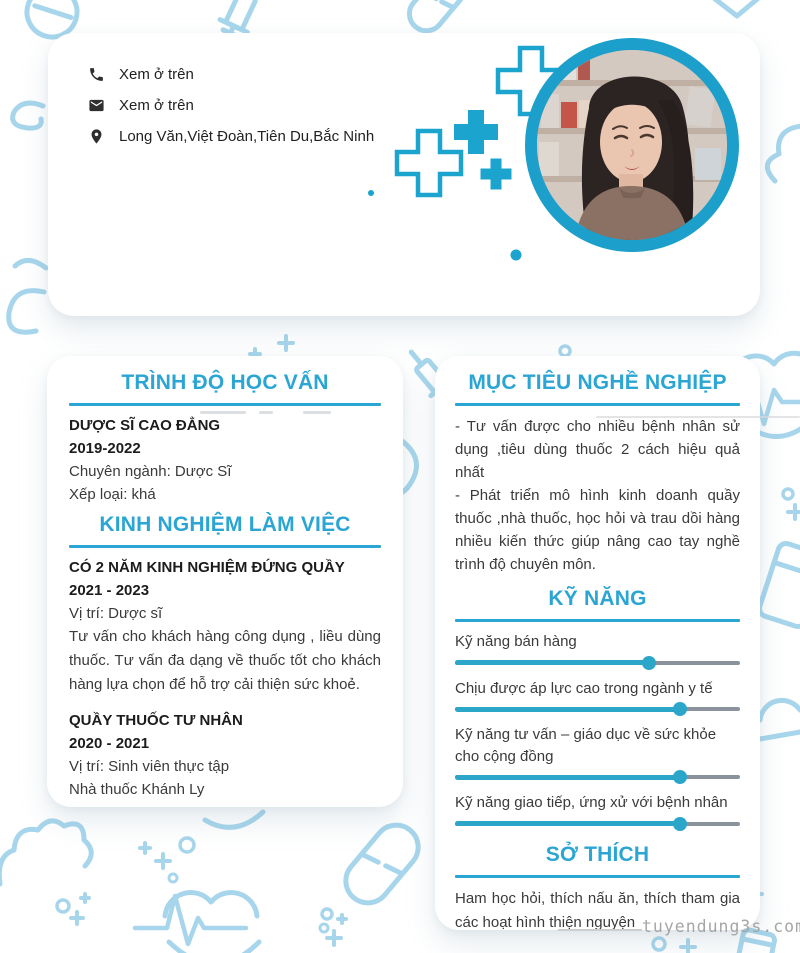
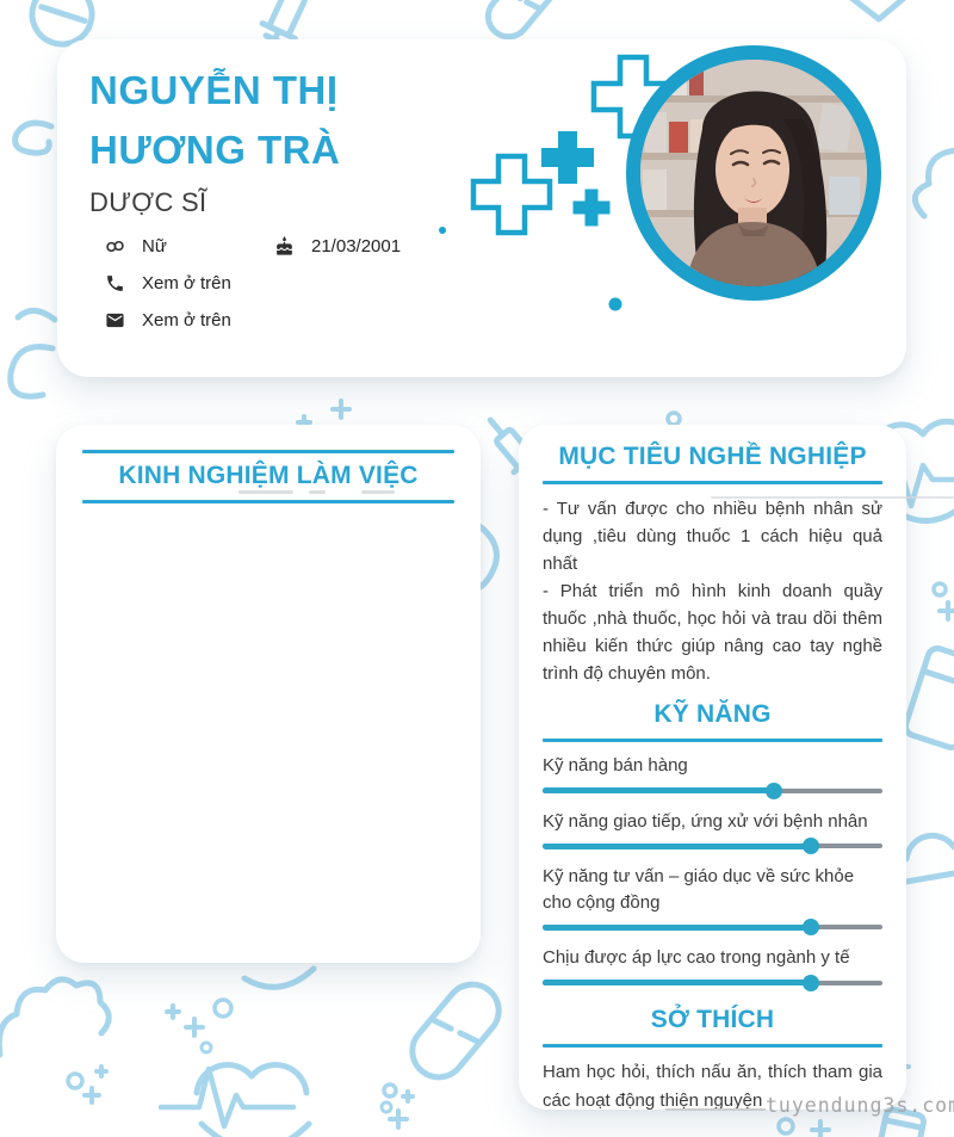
+ NGUYỄN THỊ
+ HƯƠNG TRÀ
+ DƯỢC SĨ
+ Nữ
+ 21/03/2001
  Xem ở trên
  Xem ở trên
- Long Văn,Việt Đoàn,Tiên Du,Bắc Ninh
- TRÌNH ĐỘ HỌC VẤN
- DƯỢC SĨ CAO ĐẲNG
- 2019-2022
- Chuyên ngành: Dược Sĩ
- Xếp loại: khá
  KINH NGHIỆM LÀM VIỆC
- CÓ 2 NĂM KINH NGHIỆM ĐỨNG QUẦY
- 2021 - 2023
- Vị trí: Dược sĩ
- Tư vấn cho khách hàng công dụng , liều dùng thuốc. Tư vấn đa dạng về thuốc tốt cho khách hàng lựa chọn để hỗ trợ cải thiện sức khoẻ.
- QUẦY THUỐC TƯ NHÂN
- 2020 - 2021
- Vị trí: Sinh viên thực tập
- Nhà thuốc Khánh Ly
  MỤC TIÊU NGHỀ NGHIỆP
- - Tư vấn được cho nhiều bệnh nhân sử dụng ,tiêu dùng thuốc 2 cách hiệu quả nhất
+ - Tư vấn được cho nhiều bệnh nhân sử dụng ,tiêu dùng thuốc 1 cách hiệu quả nhất
- - Phát triển mô hình kinh doanh quầy thuốc ,nhà thuốc, học hỏi và trau dồi hàng nhiều kiến thức giúp nâng cao tay nghề trình độ chuyên môn.
+ - Phát triển mô hình kinh doanh quầy thuốc ,nhà thuốc, học hỏi và trau dồi thêm nhiều kiến thức giúp nâng cao tay nghề trình độ chuyên môn.
  KỸ NĂNG
  Kỹ năng bán hàng
- Chịu được áp lực cao trong ngành y tế
+ Kỹ năng giao tiếp, ứng xử với bệnh nhân
  Kỹ năng tư vấn – giáo dục về sức khỏe cho cộng đồng
- Kỹ năng giao tiếp, ứng xử với bệnh nhân
+ Chịu được áp lực cao trong ngành y tế
  SỞ THÍCH
- Ham học hỏi, thích nấu ăn, thích tham gia các hoạt hình thiện nguyện
+ Ham học hỏi, thích nấu ăn, thích tham gia các hoạt động thiện nguyện
  tuyendung3s.co
